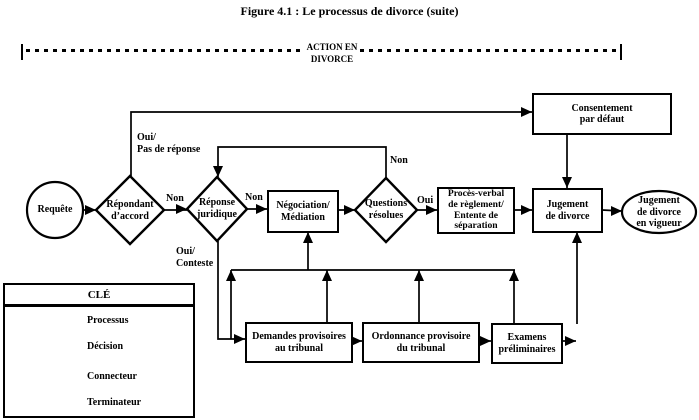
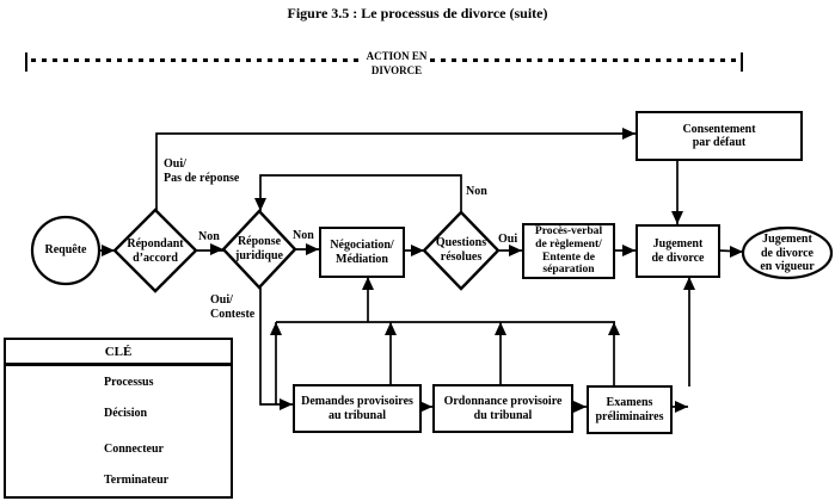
- Figure 4.1 : Le processus de divorce (suite)
+ Figure 3.5 : Le processus de divorce (suite)
  ACTION EN
  DIVORCE
  Consentement
  par défaut
  Négociation/
  Médiation
  Procès-verbal
  de règlement/
  Entente de
  séparation
  Jugement
  de divorce
  Demandes provisoires
  au tribunal
  Ordonnance provisoire
  du tribunal
  Examens
  préliminaires
  Requête
  Répondant
  d’accord
  Réponse
  juridique
  Questions
  résolues
  Jugement
  de divorce
  en vigueur
  Oui/
  Pas de réponse
  Non
  Non
  Oui/
  Conteste
  Non
  Oui
  CLÉ
  Processus
  Décision
  Connecteur
  Terminateur
